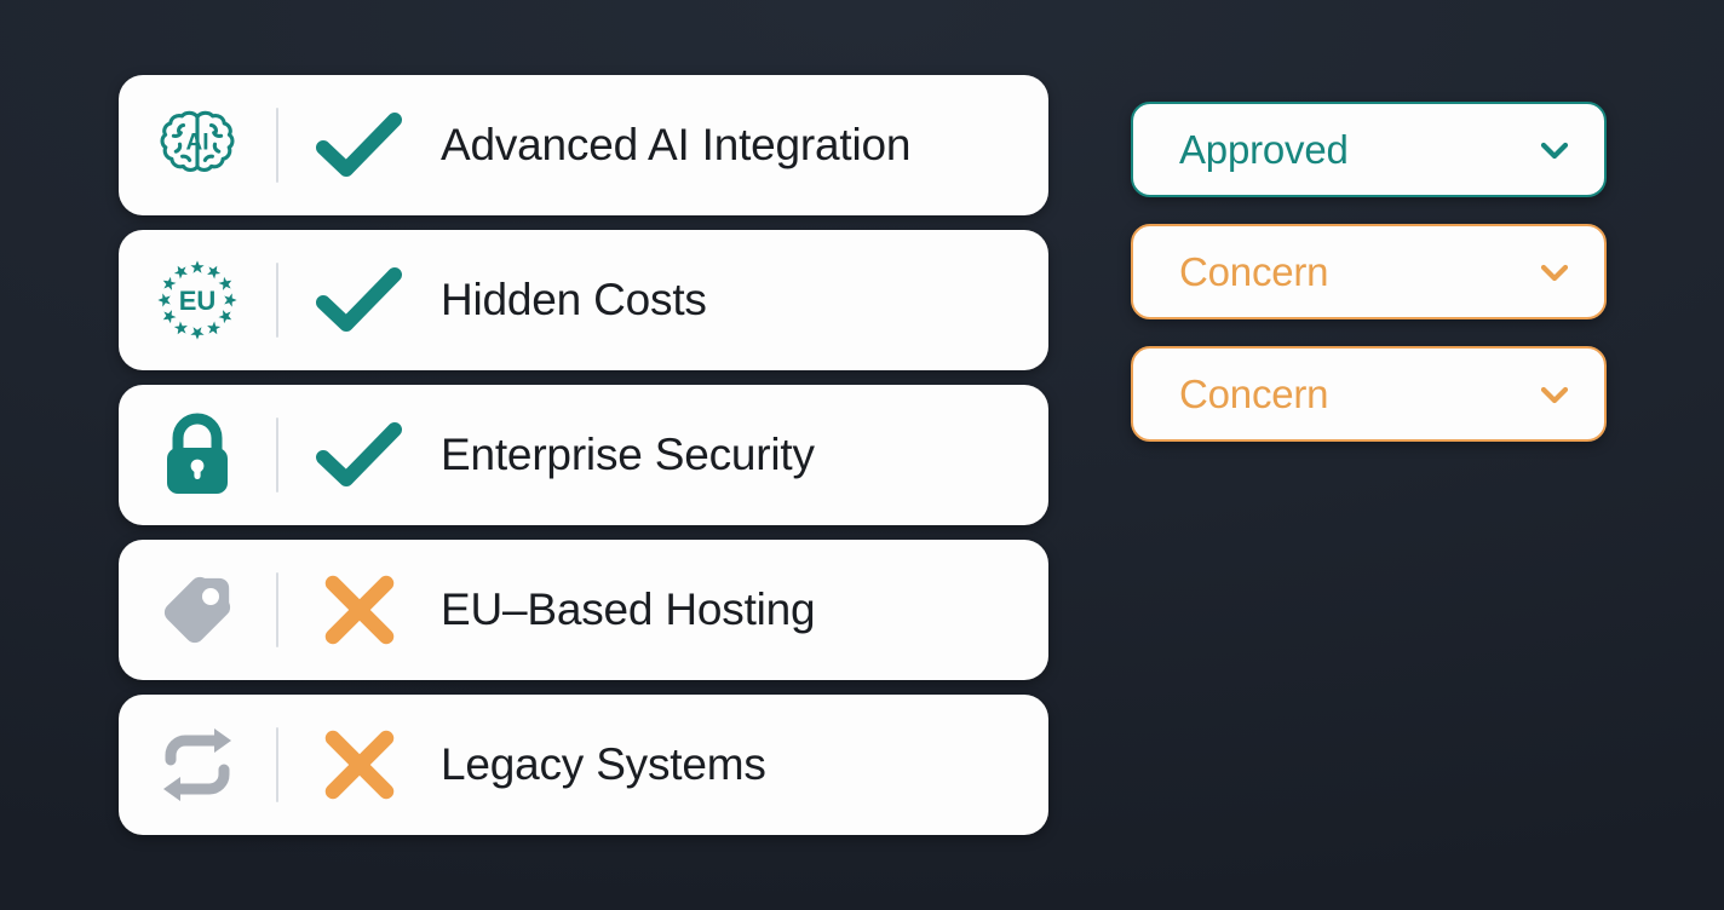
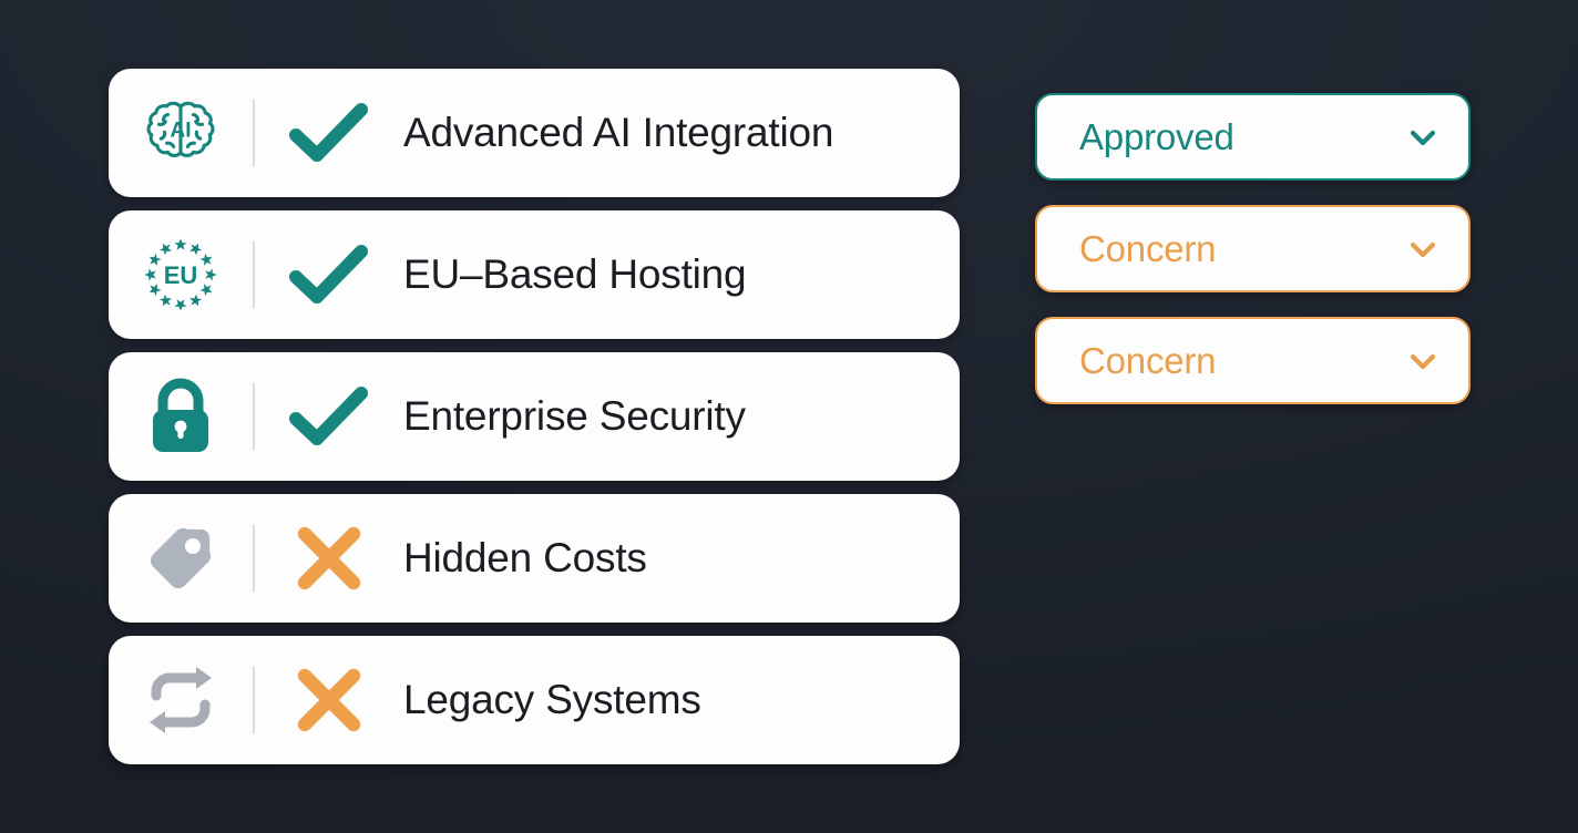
  AI
  Advanced AI Integration
  EU
- Hidden Costs
+ EU–Based Hosting
  Enterprise Security
- EU–Based Hosting
+ Hidden Costs
  Legacy Systems
  Approved
  Concern
  Concern
